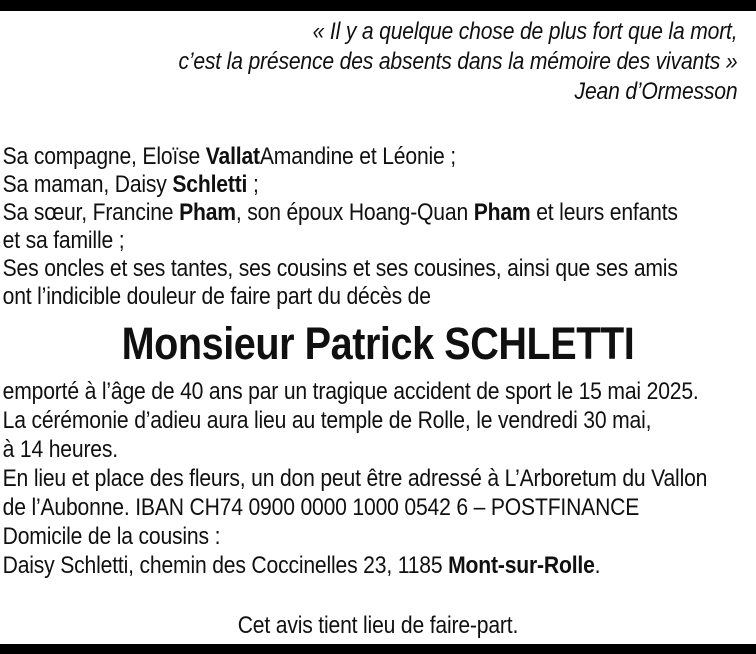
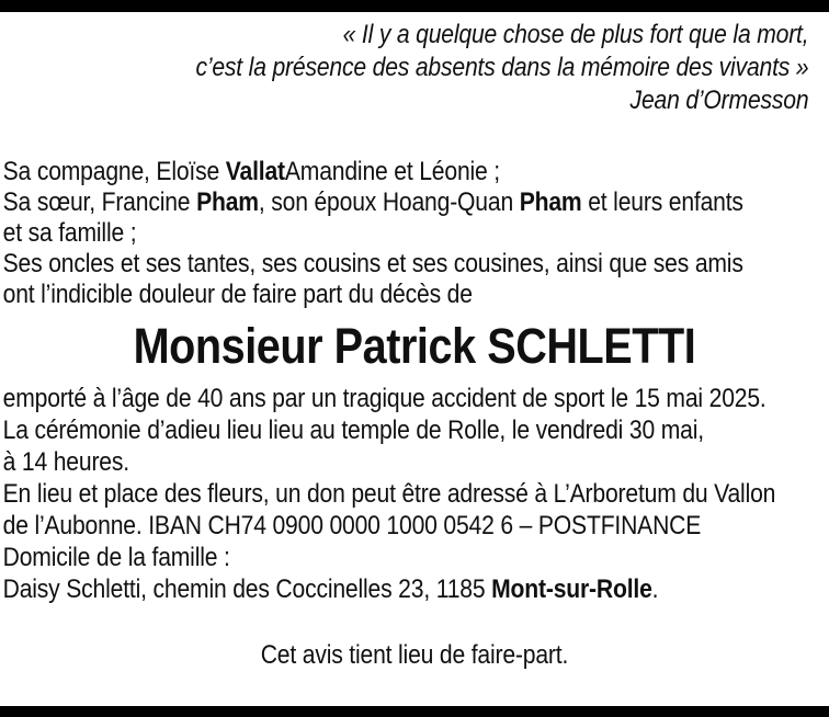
  « Il y a quelque chose de plus fort que la mort,
  c’est la présence des absents dans la mémoire des vivants »
  Jean d’Ormesson
  Sa compagne, Eloïse VallatAmandine et Léonie ;
- Sa maman, Daisy Schletti ;
  Sa sœur, Francine Pham, son époux Hoang-Quan Pham et leurs enfants
  et sa famille ;
  Ses oncles et ses tantes, ses cousins et ses cousines, ainsi que ses amis
  ont l’indicible douleur de faire part du décès de
  Monsieur Patrick SCHLETTI
  emporté à l’âge de 40 ans par un tragique accident de sport le 15 mai 2025.
- La cérémonie d’adieu aura lieu au temple de Rolle, le vendredi 30 mai,
+ La cérémonie d’adieu lieu lieu au temple de Rolle, le vendredi 30 mai,
  à 14 heures.
  En lieu et place des fleurs, un don peut être adressé à L’Arboretum du Vallon
  de l’Aubonne. IBAN CH74 0900 0000 1000 0542 6 – POSTFINANCE
- Domicile de la cousins :
+ Domicile de la famille :
  Daisy Schletti, chemin des Coccinelles 23, 1185 Mont-sur-Rolle.
  Cet avis tient lieu de faire-part.
